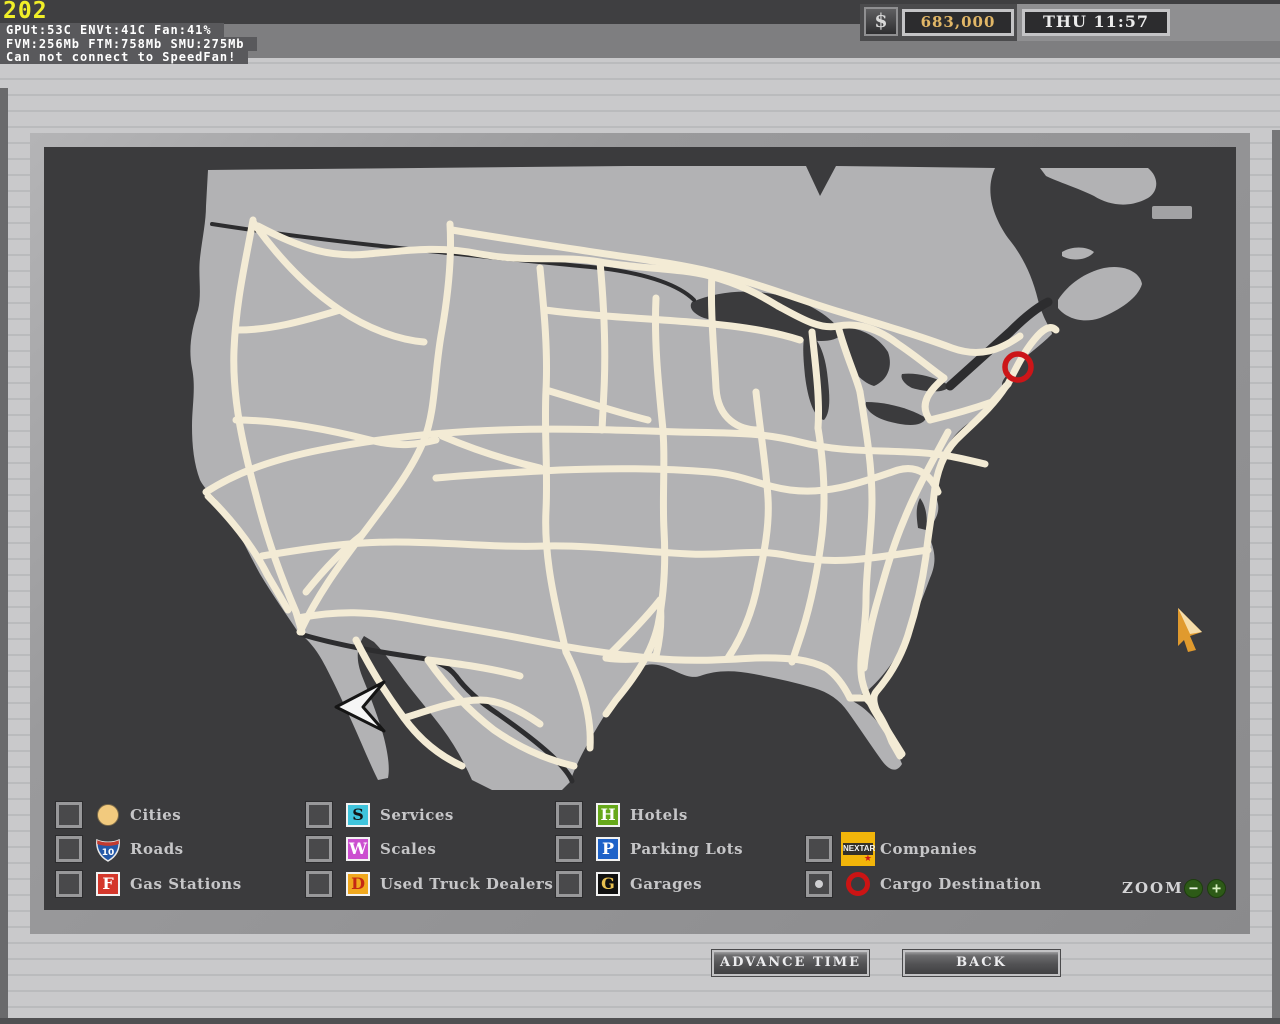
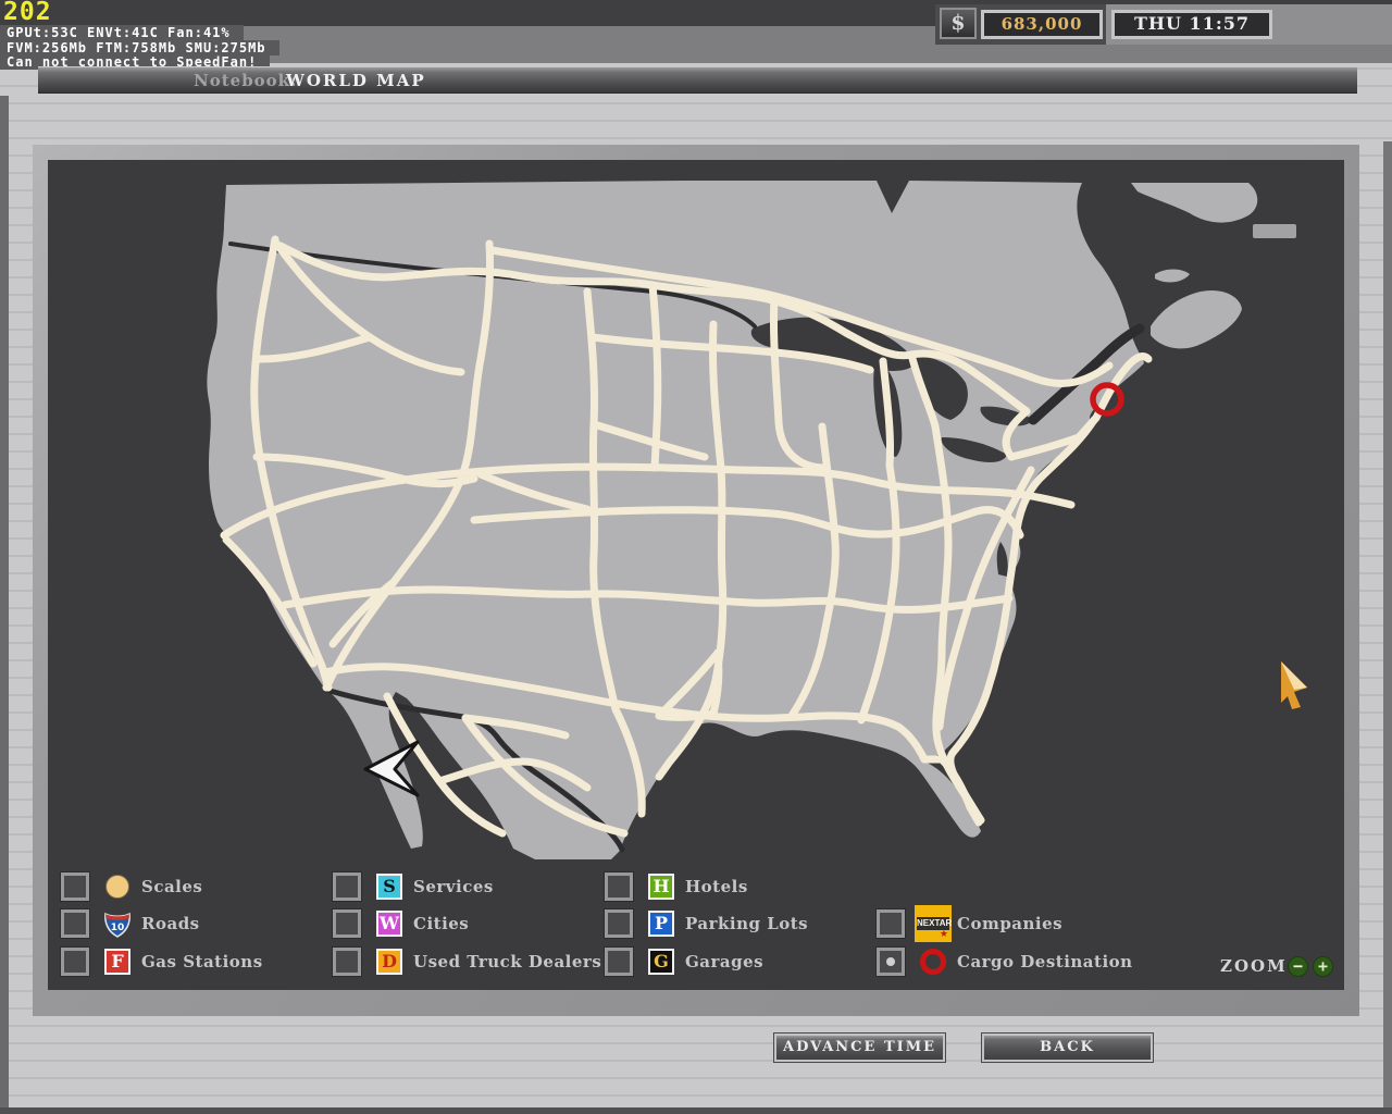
  202
  GPUt:53C ENVt:41C Fan:41%
  FVM:256Mb FTM:758Mb SMU:275Mb
  Can not connect to SpeedFan!
  $
  683,000
  THU 11:57
+ Notebook:
+ WORLD MAP
- Cities
+ Scales
  10
  Roads
  F
  Gas Stations
  S
  Services
  W
- Scales
+ Cities
  D
  Used Truck Dealers
  H
  Hotels
  P
  Parking Lots
  G
  Garages
  NEXTAR
  ★
  Companies
  Cargo Destination
  ZOOM
  −
  +
  ADVANCE TIME
  BACK
